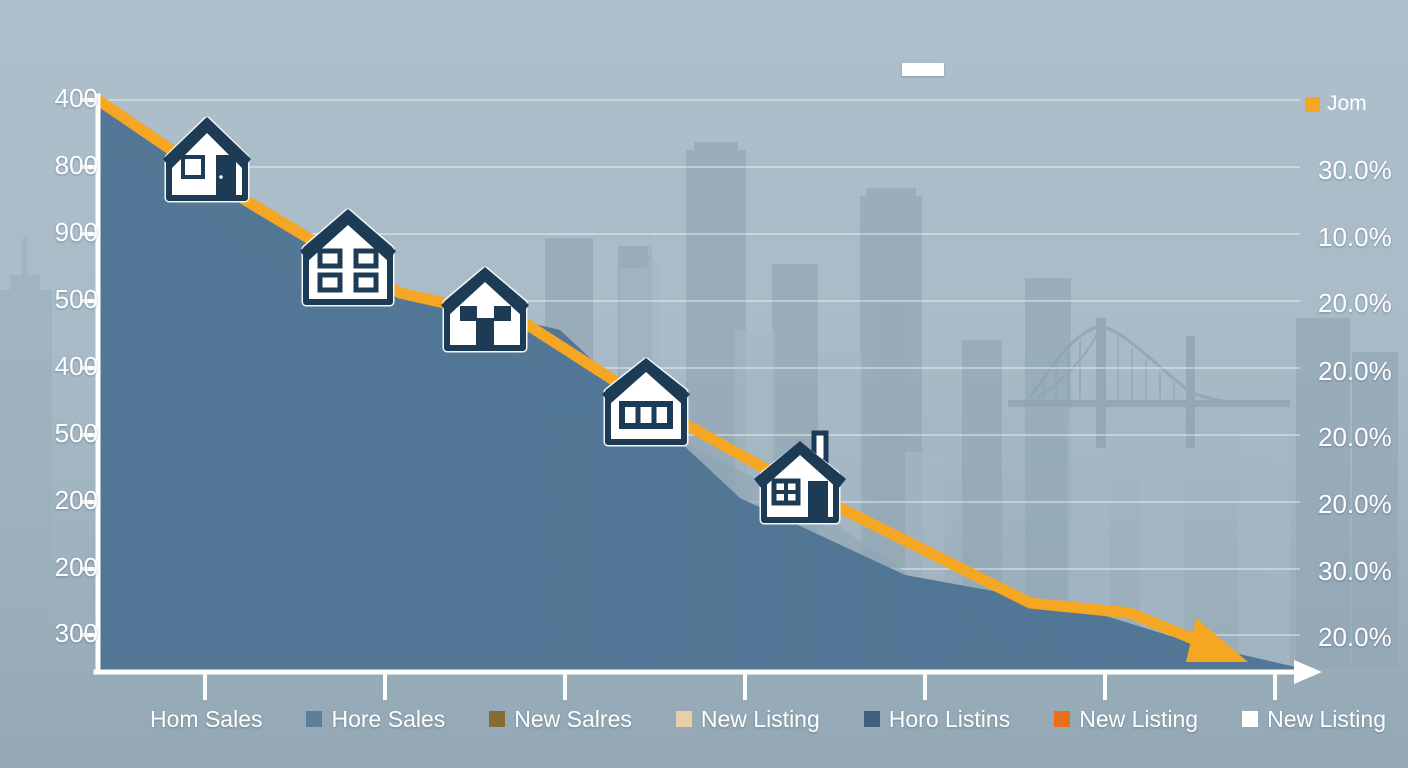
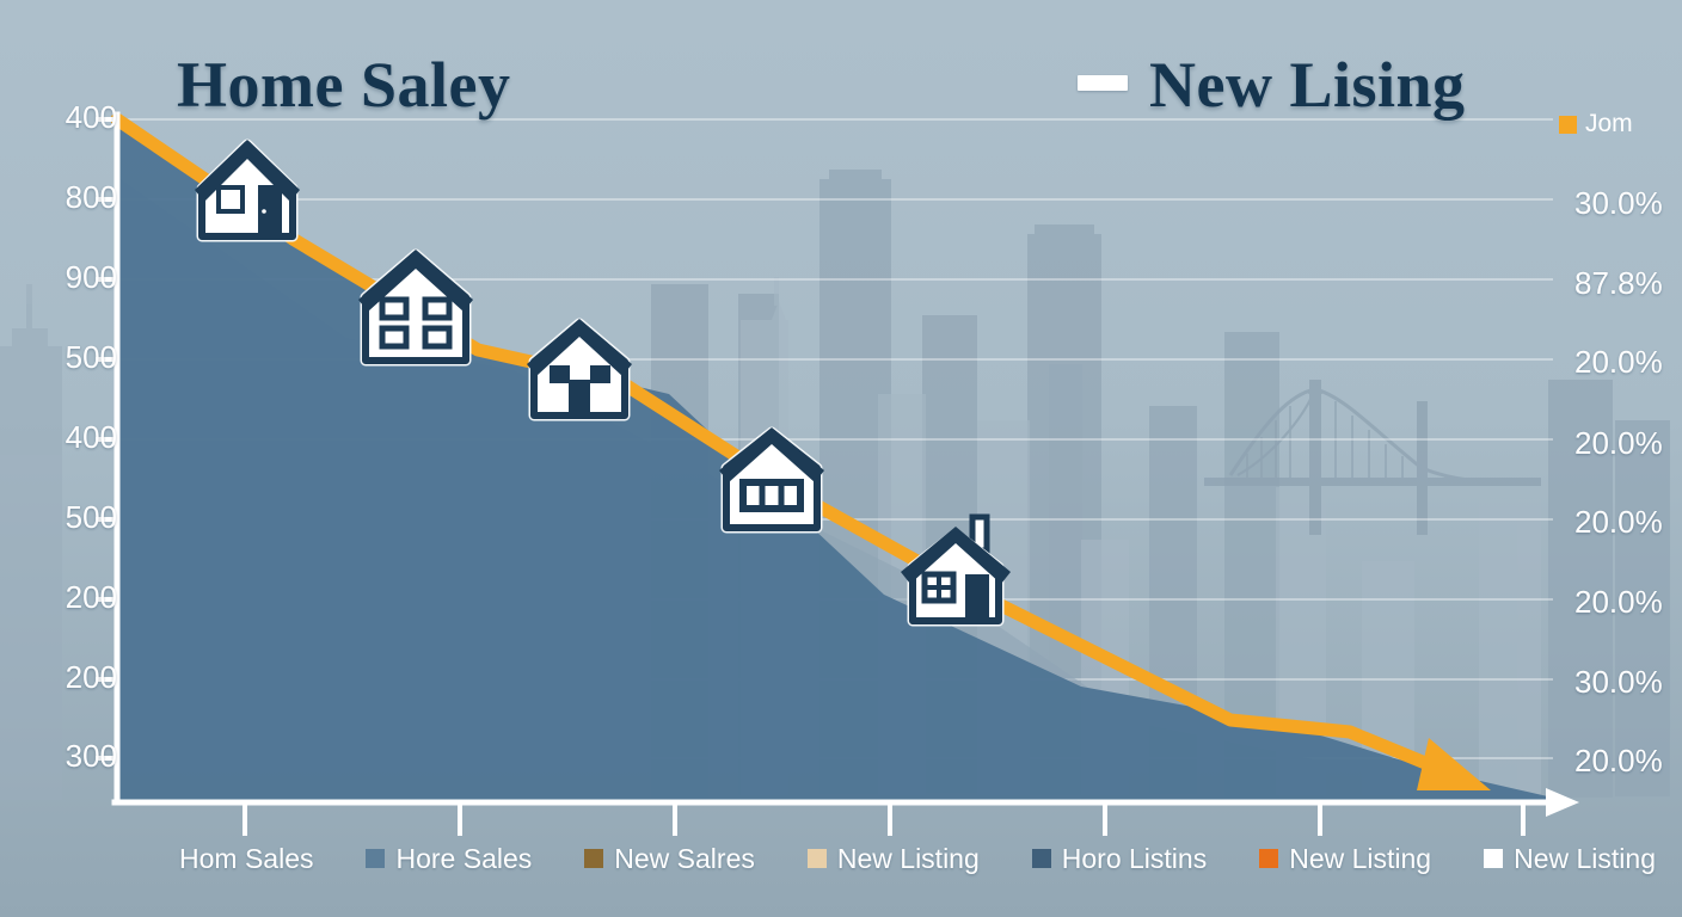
+ Home Saley
+ New Lising
  Jom
  400
  800
  900
  500
  400
  500
  200
  200
  300
  30.0%
- 10.0%
+ 87.8%
  20.0%
  20.0%
  20.0%
  20.0%
  30.0%
  20.0%
  Hom Sales
  Hore Sales
  New Salres
  New Listing
  Horo Listins
  New Listing
  New Listing
